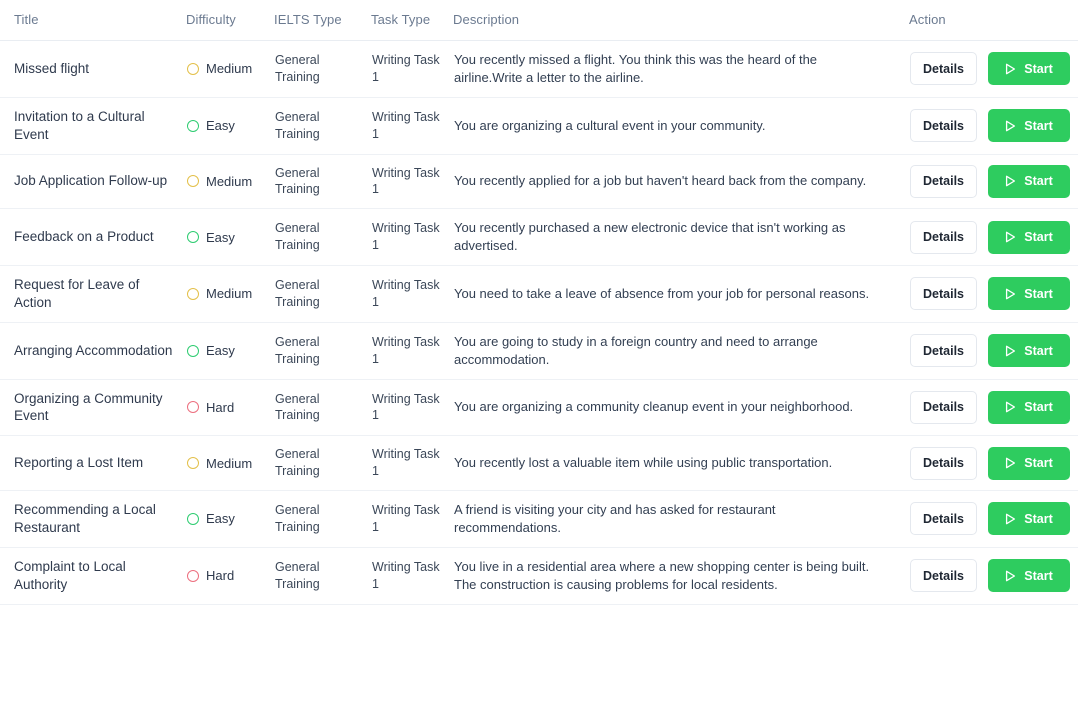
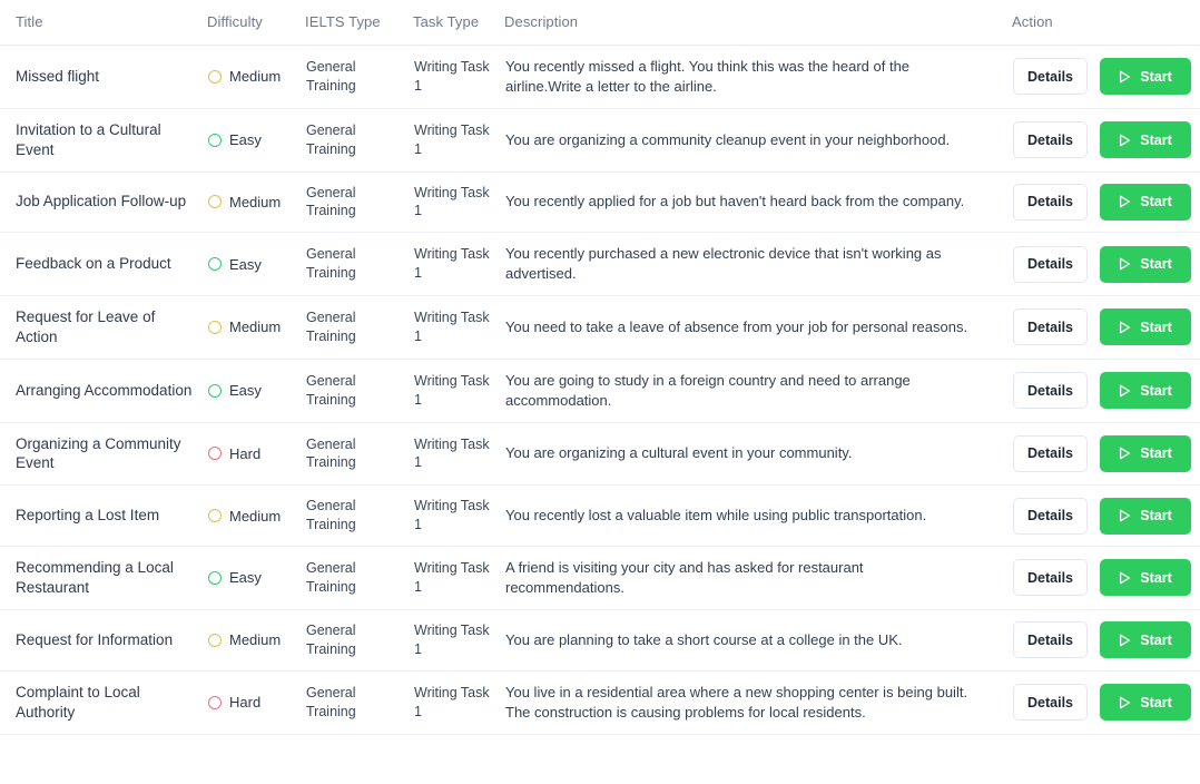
  Title	Difficulty	IELTS Type	Task Type	Description	Action
  Missed flight	Medium	General Training	Writing Task 1	You recently missed a flight. You think this was the heard of the airline.Write a letter to the airline.	Details Start
- Invitation to a Cultural Event	Easy	General Training	Writing Task 1	You are organizing a cultural event in your community.	Details Start
+ Invitation to a Cultural Event	Easy	General Training	Writing Task 1	You are organizing a community cleanup event in your neighborhood.	Details Start
  Job Application Follow-up	Medium	General Training	Writing Task 1	You recently applied for a job but haven't heard back from the company.	Details Start
  Feedback on a Product	Easy	General Training	Writing Task 1	You recently purchased a new electronic device that isn't working as advertised.	Details Start
  Request for Leave of Action	Medium	General Training	Writing Task 1	You need to take a leave of absence from your job for personal reasons.	Details Start
  Arranging Accommodation	Easy	General Training	Writing Task 1	You are going to study in a foreign country and need to arrange accommodation.	Details Start
- Organizing a Community Event	Hard	General Training	Writing Task 1	You are organizing a community cleanup event in your neighborhood.	Details Start
+ Organizing a Community Event	Hard	General Training	Writing Task 1	You are organizing a cultural event in your community.	Details Start
  Reporting a Lost Item	Medium	General Training	Writing Task 1	You recently lost a valuable item while using public transportation.	Details Start
  Recommending a Local Restaurant	Easy	General Training	Writing Task 1	A friend is visiting your city and has asked for restaurant recommendations.	Details Start
+ Request for Information	Medium	General Training	Writing Task 1	You are planning to take a short course at a college in the UK.	Details Start
  Complaint to Local Authority	Hard	General Training	Writing Task 1	You live in a residential area where a new shopping center is being built. The construction is causing problems for local residents.	Details Start
